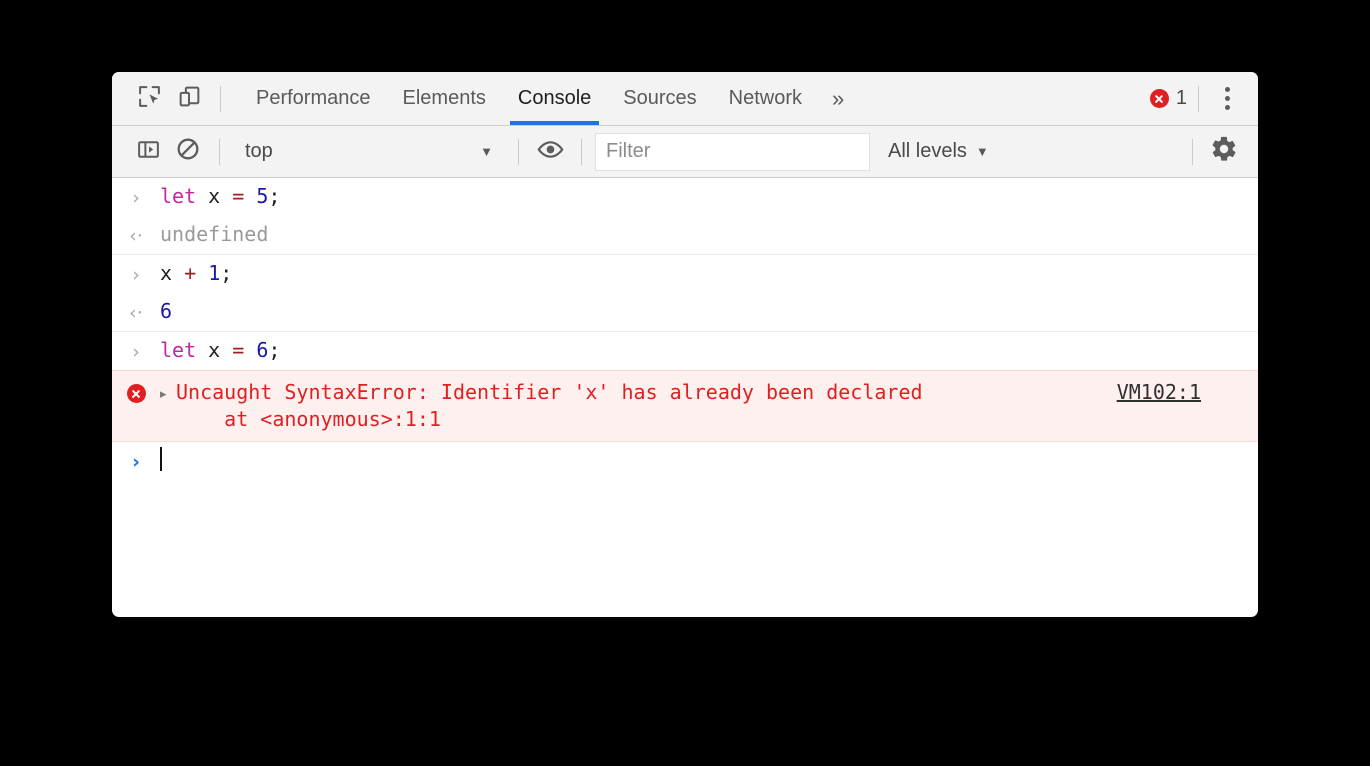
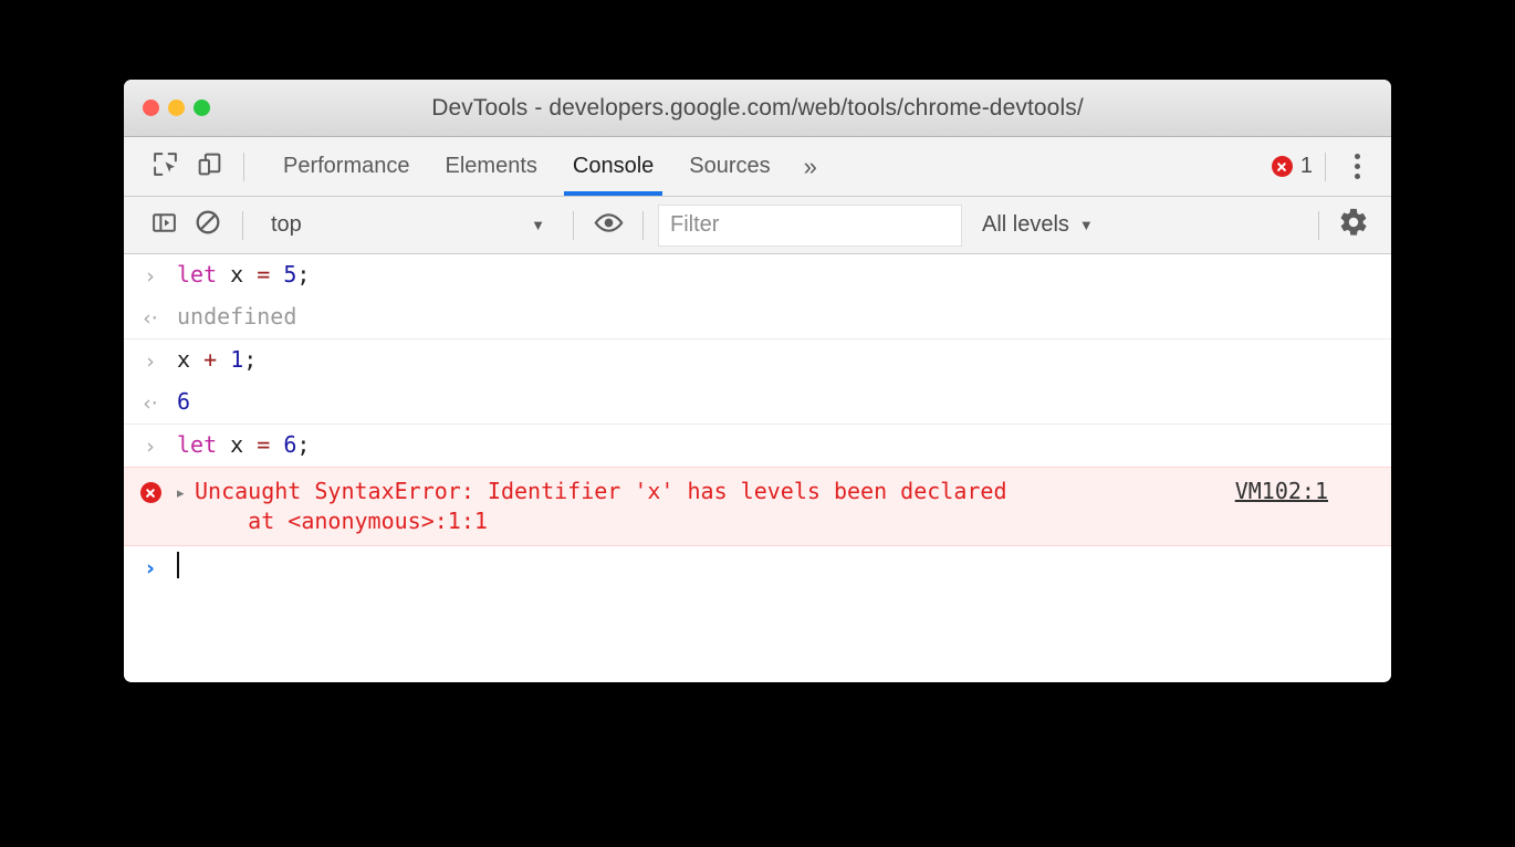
+ DevTools - developers.google.com/web/tools/chrome-devtools/
  Performance
  Elements
  Console
  Sources
- Network
  »
  1
  top
  ▼
  Filter
  All levels
  ▼
  ›
  let x = 5;
  ‹·
  undefined
  ›
  x + 1;
  ‹·
  6
  ›
  let x = 6;
  ▸
- Uncaught SyntaxError: Identifier 'x' has already been declared at <anonymous>:1:1
+ Uncaught SyntaxError: Identifier 'x' has levels been declared at <anonymous>:1:1
  VM102:1
  ›
